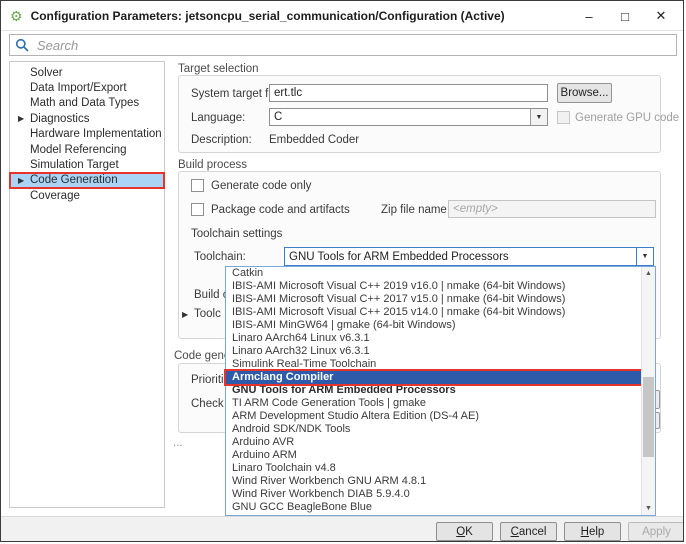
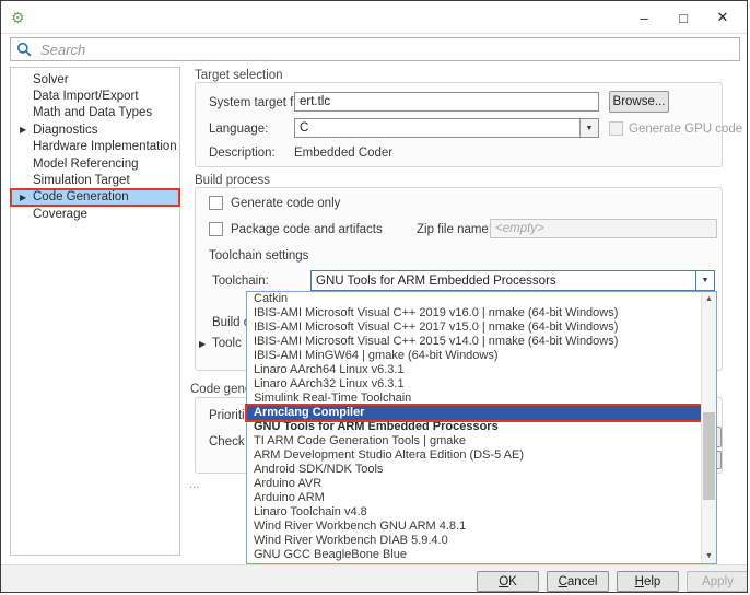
  ⚙
- Configuration Parameters: jetsoncpu_serial_communication/Configuration (Active)
  –
  □
  ✕
  Search
  Solver
  Data Import/Export
  Math and Data Types
  ▶
  Diagnostics
  Hardware Implementation
  Model Referencing
  Simulation Target
  ▶
  Code Generation
  Coverage
  Target selection
  System target f
  ert.tlc
  Browse...
  Language:
  C
  Generate GPU code
  Description:
  Embedded Coder
  Build process
  Generate code only
  Package code and artifacts
  Zip file name
  <empty>
  Toolchain settings
  Toolchain:
  GNU Tools for ARM Embedded Processors
  Build
  ▶
  Toolc
  Code gen
  Prioriti
  Check
  ...
  Catkin
  IBIS-AMI Microsoft Visual C++ 2019 v16.0 | nmake (64-bit Windows)
  IBIS-AMI Microsoft Visual C++ 2017 v15.0 | nmake (64-bit Windows)
  IBIS-AMI Microsoft Visual C++ 2015 v14.0 | nmake (64-bit Windows)
  IBIS-AMI MinGW64 | gmake (64-bit Windows)
  Linaro AArch64 Linux v6.3.1
  Linaro AArch32 Linux v6.3.1
  Simulink Real-Time Toolchain
  Armclang Compiler
  GNU Tools for ARM Embedded Processors
  TI ARM Code Generation Tools | gmake
- ARM Development Studio Altera Edition (DS-4 AE)
+ ARM Development Studio Altera Edition (DS-5 AE)
  Android SDK/NDK Tools
  Arduino AVR
  Arduino ARM
  Linaro Toolchain v4.8
  Wind River Workbench GNU ARM 4.8.1
  Wind River Workbench DIAB 5.9.4.0
  GNU GCC BeagleBone Blue
  O
  K
  C
  ancel
  H
  elp
  Apply
